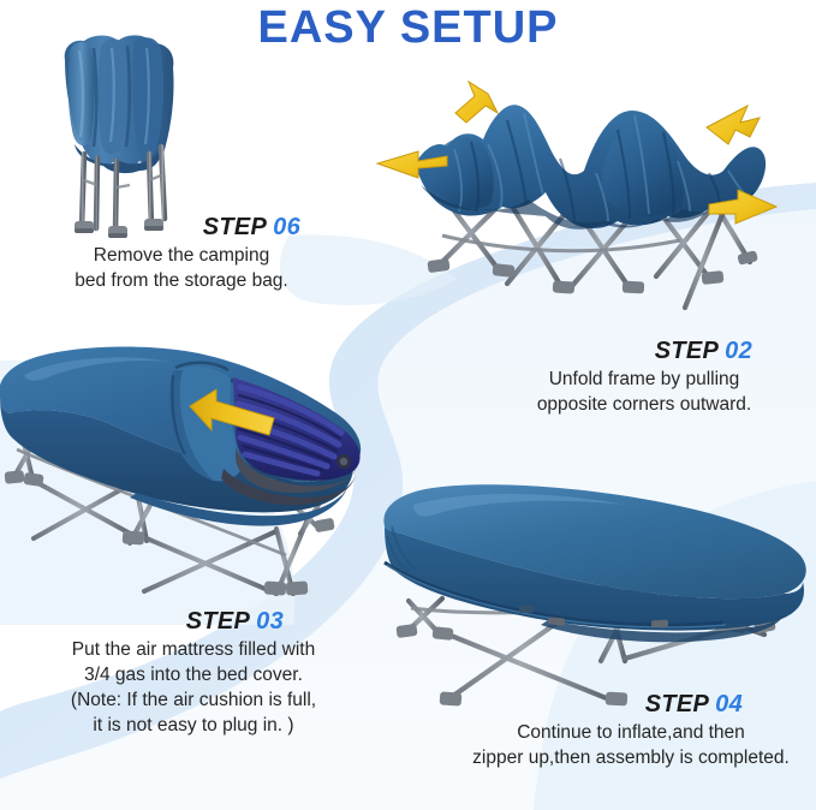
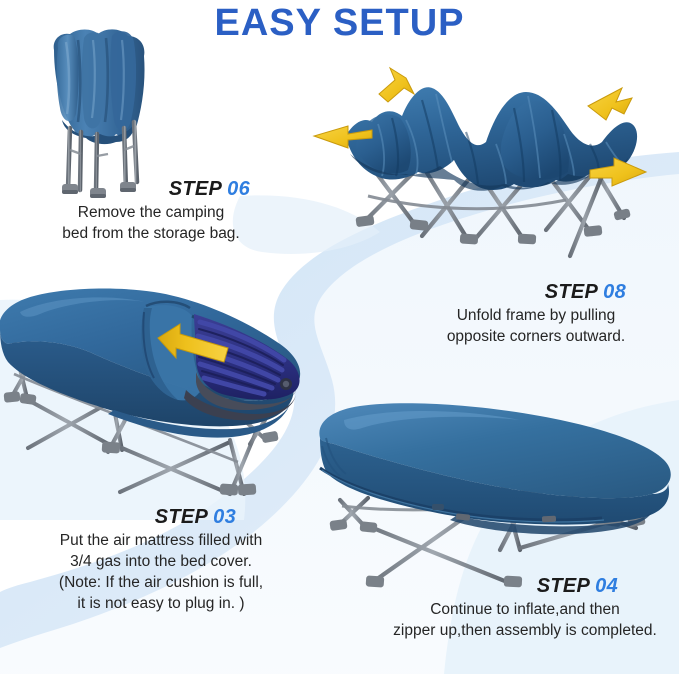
  EASY SETUP
  STEP 06
  Remove the camping
  bed from the storage bag.
- STEP 02
+ STEP 08
  Unfold frame by pulling
  opposite corners outward.
  STEP 03
  Put the air mattress filled with
  3/4 gas into the bed cover.
  (Note: If the air cushion is full,
  it is not easy to plug in. )
  STEP 04
  Continue to inflate,and then
  zipper up,then assembly is completed.
